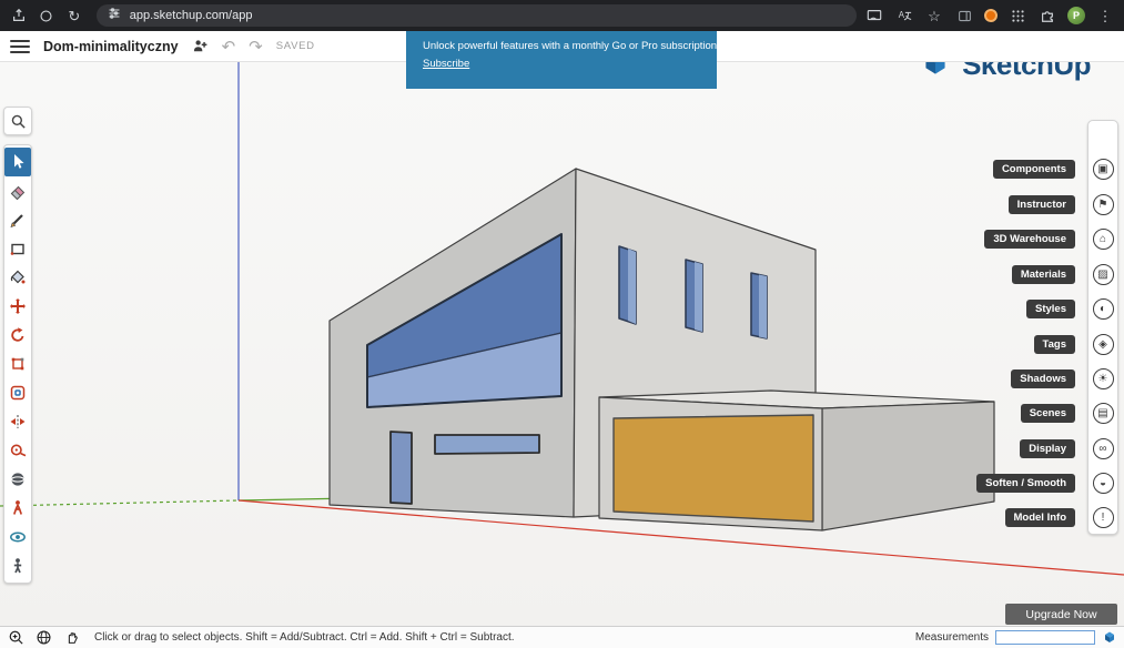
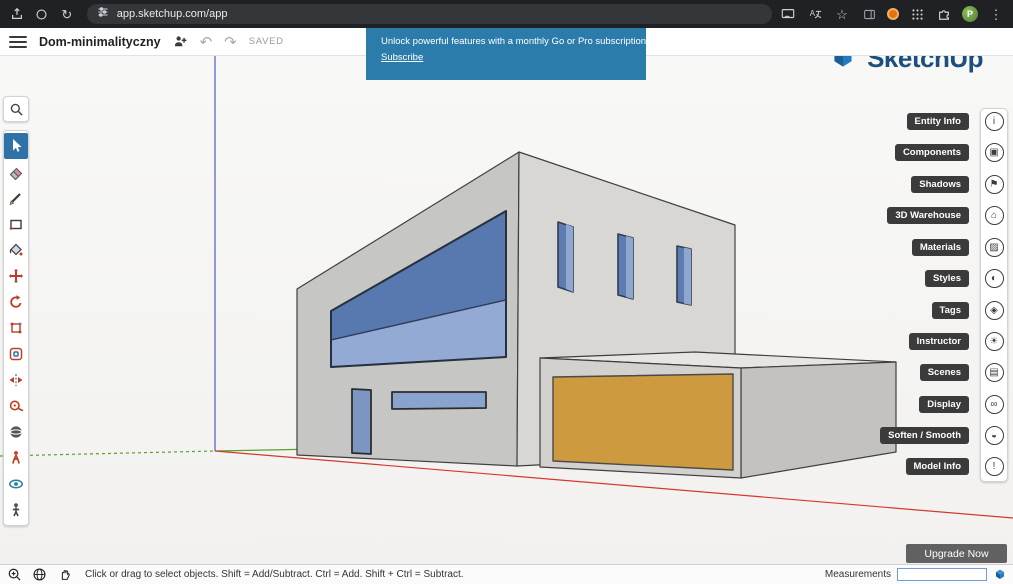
  ↻
  app.sketchup.com/app
  A
  ☆
  P
  ⋮
  Dom-minimalityczny
  ↶
  ↷
  SAVED
  SketchUp
  Unlock powerful features with a monthly Go or Pro subscription.
  Subscribe
+ Entity Info
+ i
  Components
  ▣
- Instructor
+ Shadows
  ⚑
  3D Warehouse
  ⌂
  Materials
  ▨
  Styles
  ◐
  Tags
  ◈
- Shadows
+ Instructor
  ☀
  Scenes
  ▤
  Display
  ∞
  Soften / Smooth
  ◒
  Model Info
  !
  Upgrade Now
  Click or drag to select objects. Shift = Add/Subtract. Ctrl = Add. Shift + Ctrl = Subtract.
  Measurements
